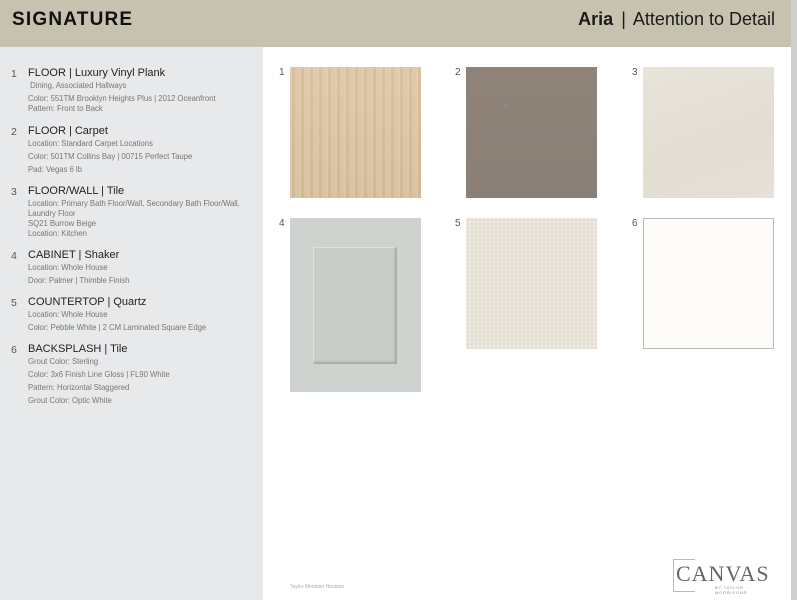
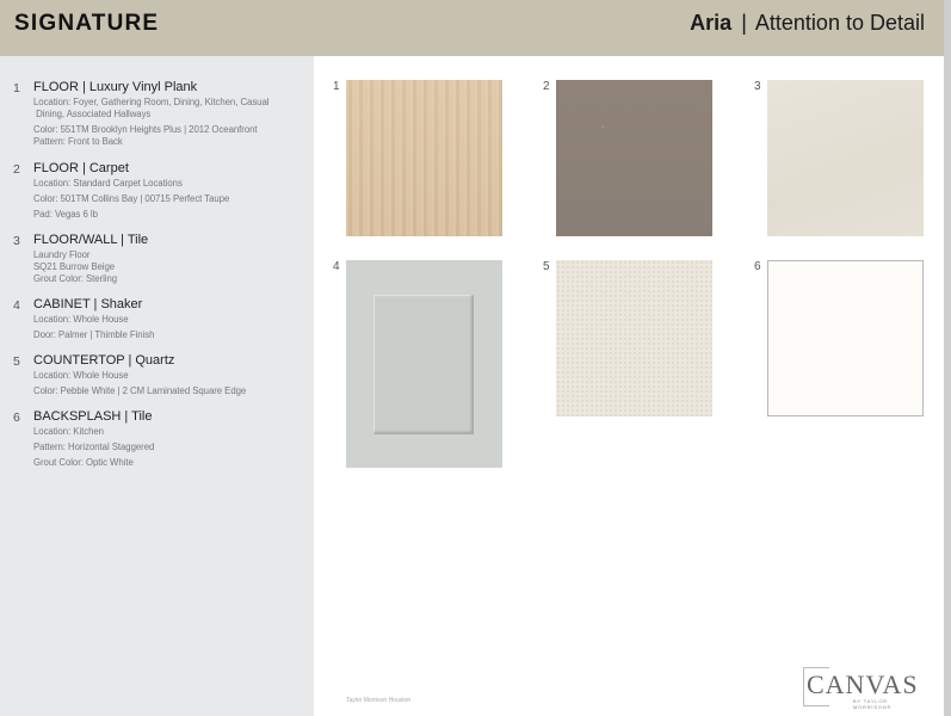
  SIGNATURE
  Aria | Attention to Detail
  1
  FLOOR | Luxury Vinyl Plank
+ Location: Foyer, Gathering Room, Dining, Kitchen, Casual
  Dining, Associated Hallways
  Color: 551TM Brooklyn Heights Plus | 2012 Oceanfront
  Pattern: Front to Back
  2
  FLOOR | Carpet
  Location: Standard Carpet Locations
  Color: 501TM Collins Bay | 00715 Perfect Taupe
  Pad: Vegas 6 lb
  3
  FLOOR/WALL | Tile
- Location: Primary Bath Floor/Wall, Secondary Bath Floor/Wall,
  Laundry Floor
  SQ21 Burrow Beige
- Location: Kitchen
+ Grout Color: Sterling
  4
  CABINET | Shaker
  Location: Whole House
  Door: Palmer | Thimble Finish
  5
  COUNTERTOP | Quartz
  Location: Whole House
  Color: Pebble White | 2 CM Laminated Square Edge
  6
  BACKSPLASH | Tile
- Grout Color: Sterling
+ Location: Kitchen
- Color: 3x6 Finish Line Gloss | FL90 White
  Pattern: Horizontal Staggered
  Grout Color: Optic White
  1
  2
  3
  4
  5
  6
  CANVAS
